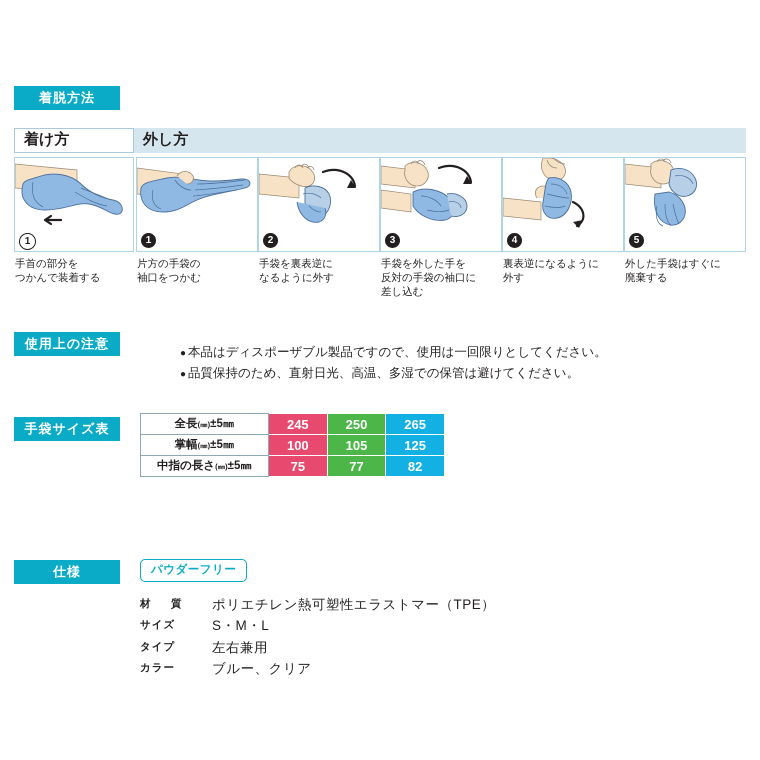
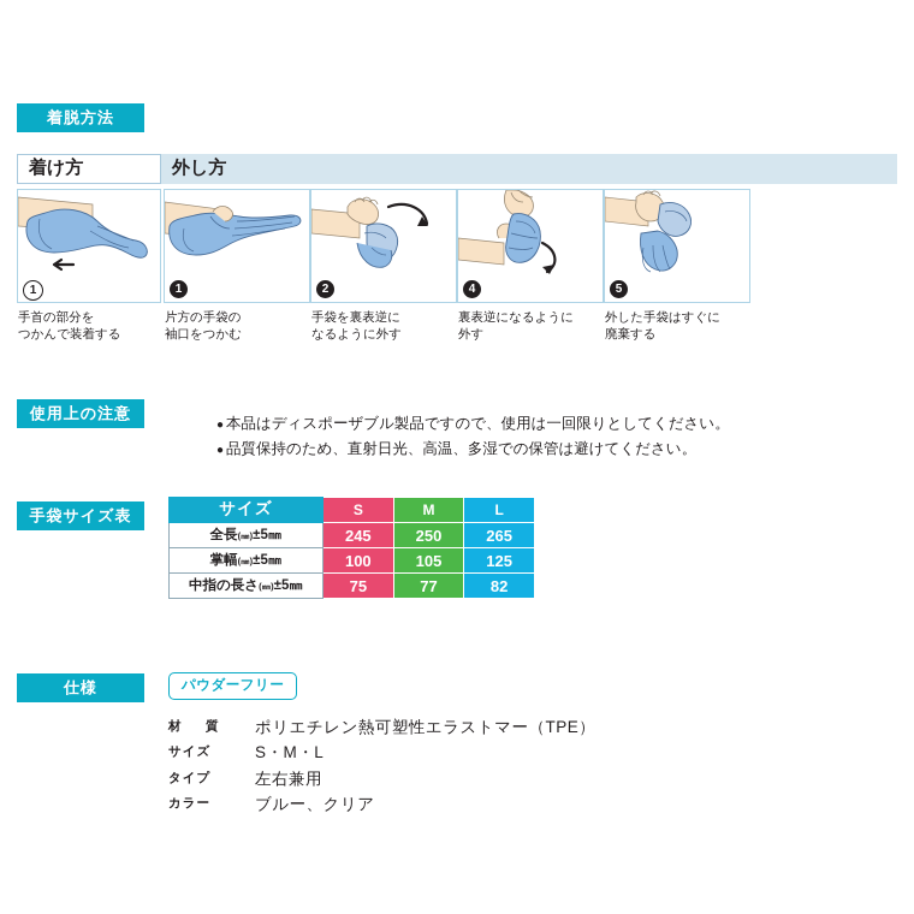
  着脱方法
  着け方
  外し方
  1
  手首の部分を
  つかんで装着する
  1
  片方の手袋の
  袖口をつかむ
  2
  手袋を裏表逆に
  なるように外す
- 3
- 手袋を外した手を
- 反対の手袋の袖口に
- 差し込む
  4
  裏表逆になるように
  外す
  5
  外した手袋はすぐに
  廃棄する
  使用上の注意
  ● 本品はディスポーザブル製品ですので、使用は一回限りとしてください。
  ● 品質保持のため、直射日光、高温、多湿での保管は避けてください。
  手袋サイズ表
+ サイズ	S	M	L
  全長(㎜)±5㎜	245	250	265
  掌幅(㎜)±5㎜	100	105	125
  中指の長さ(㎜)±5㎜	75	77	82
  仕様
  パウダーフリー
  材 質
  ポリエチレン熱可塑性エラストマー（TPE）
  サイズ
  S・M・L
  タイプ
  左右兼用
  カラー
  ブルー、クリア
